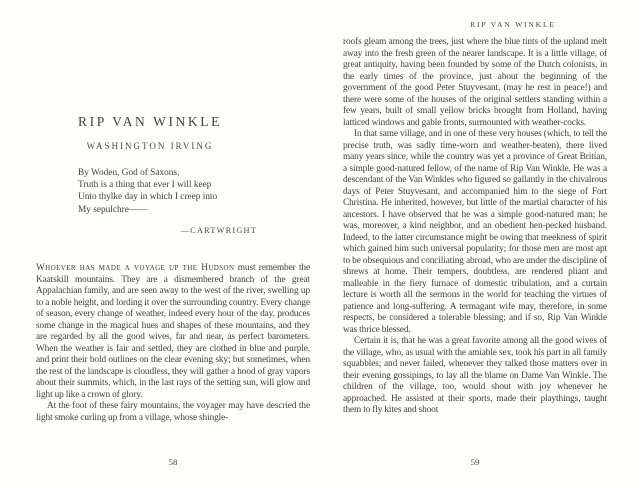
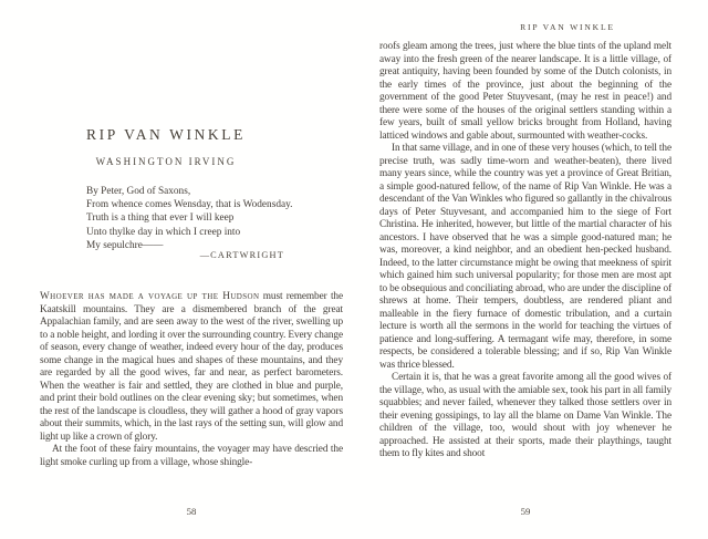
  RIP VAN WINKLE
  WASHINGTON IRVING
- By Woden, God of Saxons,
+ By Peter, God of Saxons,
+ From whence comes Wensday, that is Wodensday.
  Truth is a thing that ever I will keep
  Unto thylke day in which I creep into
  My sepulchre——
  —CARTWRIGHT
  Whoever has made a voyage up the Hudson must remember the Kaatskill mountains. They are a dismembered branch of the great Appalachian family, and are seen away to the west of the river, swelling up to a noble height, and lording it over the surrounding country. Every change of season, every change of weather, indeed every hour of the day, produces some change in the magical hues and shapes of these mountains, and they are regarded by all the good wives, far and near, as perfect barometers. When the weather is fair and settled, they are clothed in blue and purple, and print their bold outlines on the clear evening sky; but sometimes, when the rest of the landscape is cloudless, they will gather a hood of gray vapors about their summits, which, in the last rays of the setting sun, will glow and light up like a crown of glory.
  At the foot of these fairy mountains, the voyager may have descried the light smoke curling up from a village, whose shingle-
  58
  RIP VAN WINKLE
- roofs gleam among the trees, just where the blue tints of the upland melt away into the fresh green of the nearer landscape. It is a little village, of great antiquity, having been founded by some of the Dutch colonists, in the early times of the province, just about the beginning of the government of the good Peter Stuyvesant, (may he rest in peace!) and there were some of the houses of the original settlers standing within a few years, built of small yellow bricks brought from Holland, having latticed windows and gable fronts, surmounted with weather-cocks.
+ roofs gleam among the trees, just where the blue tints of the upland melt away into the fresh green of the nearer landscape. It is a little village, of great antiquity, having been founded by some of the Dutch colonists, in the early times of the province, just about the beginning of the government of the good Peter Stuyvesant, (may he rest in peace!) and there were some of the houses of the original settlers standing within a few years, built of small yellow bricks brought from Holland, having latticed windows and gable about, surmounted with weather-cocks.
  In that same village, and in one of these very houses (which, to tell the precise truth, was sadly time-worn and weather-beaten), there lived many years since, while the country was yet a province of Great Britian, a simple good-natured fellow, of the name of Rip Van Winkle. He was a descendant of the Van Winkles who figured so gallantly in the chivalrous days of Peter Stuyvesant, and accompanied him to the siege of Fort Christina. He inherited, however, but little of the martial character of his ancestors. I have observed that he was a simple good-natured man; he was, moreover, a kind neighbor, and an obedient hen-pecked husband. Indeed, to the latter circumstance might be owing that meekness of spirit which gained him such universal popularity; for those men are most apt to be obsequious and conciliating abroad, who are under the discipline of shrews at home. Their tempers, doubtless, are rendered pliant and malleable in the fiery furnace of domestic tribulation, and a curtain lecture is worth all the sermons in the world for teaching the virtues of patience and long-suffering. A termagant wife may, therefore, in some respects, be considered a tolerable blessing; and if so, Rip Van Winkle was thrice blessed.
- Certain it is, that he was a great favorite among all the good wives of the village, who, as usual with the amiable sex, took his part in all family squabbles; and never failed, whenever they talked those matters over in their evening gossipings, to lay all the blame on Dame Van Winkle. The children of the village, too, would shout with joy whenever he approached. He assisted at their sports, made their playthings, taught them to fly kites and shoot
+ Certain it is, that he was a great favorite among all the good wives of the village, who, as usual with the amiable sex, took his part in all family squabbles; and never failed, whenever they talked those settlers over in their evening gossipings, to lay all the blame on Dame Van Winkle. The children of the village, too, would shout with joy whenever he approached. He assisted at their sports, made their playthings, taught them to fly kites and shoot
  59
